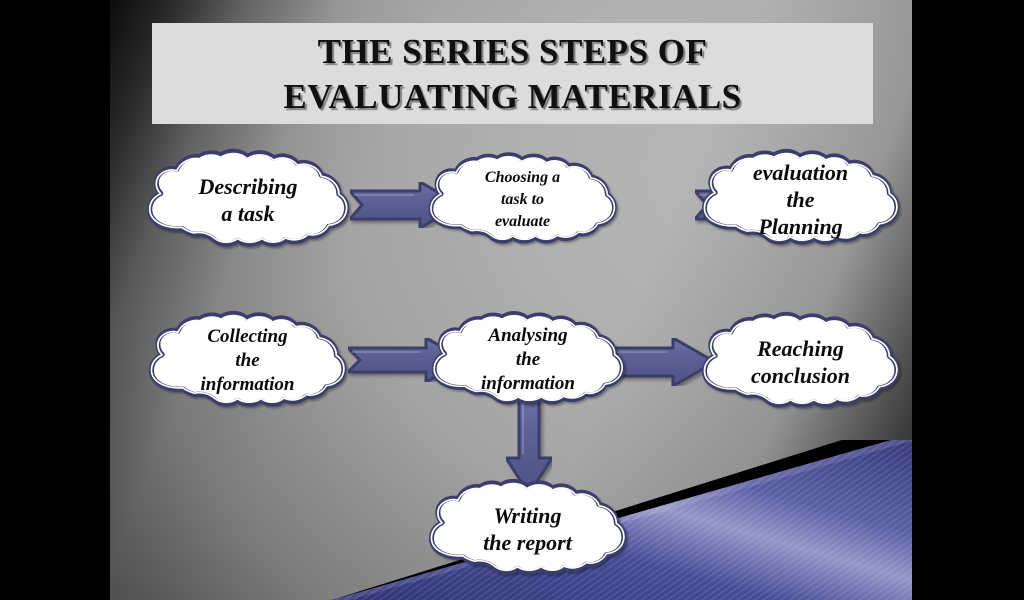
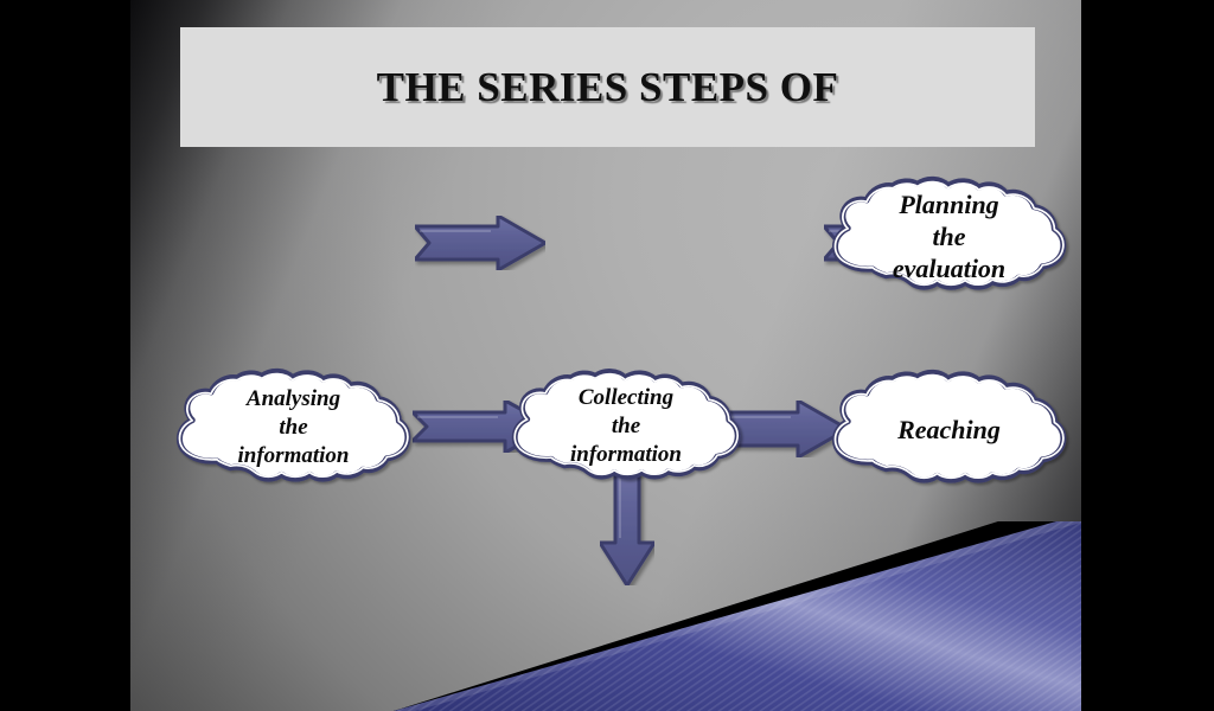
  THE SERIES STEPS OF
- EVALUATING MATERIALS
- Describing
- a task
- Choosing a
- task to
- evaluate
- evaluation
+ Planning
  the
- Planning
+ evaluation
- Collecting
+ Analysing
  the
  information
- Analysing
+ Collecting
  the
  information
  Reaching
- conclusion
- Writing
- the report
